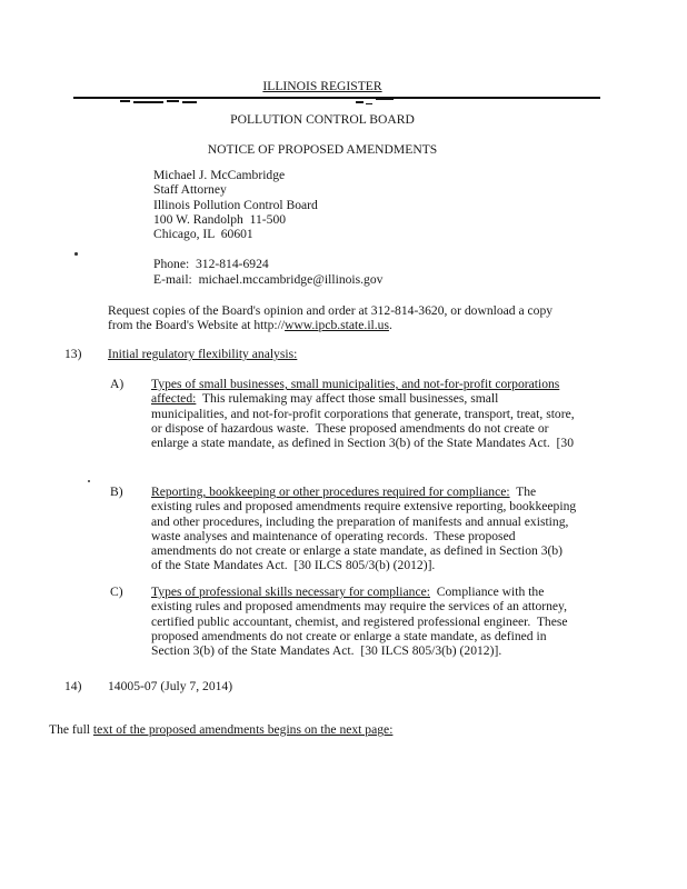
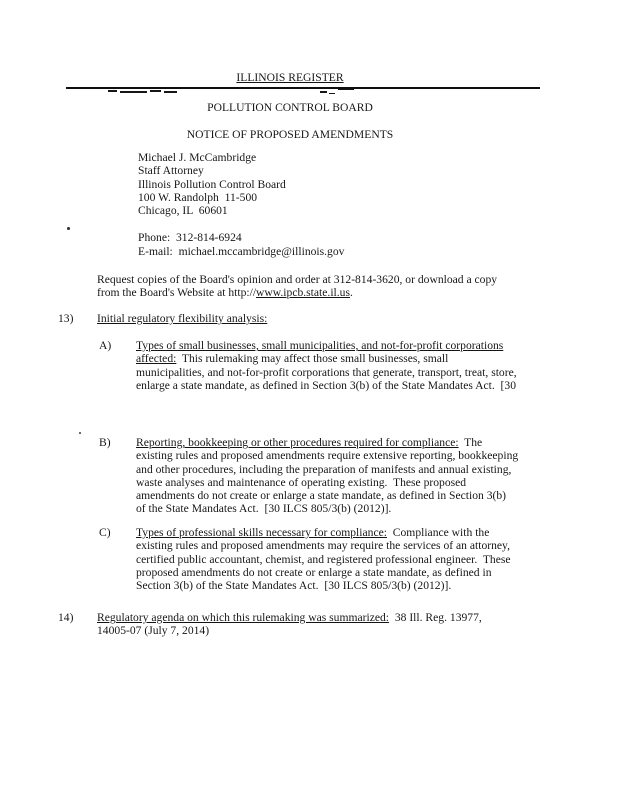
  ILLINOIS REGISTER
  POLLUTION CONTROL BOARD
  NOTICE OF PROPOSED AMENDMENTS
  Michael J. McCambridge
  Staff Attorney
  Illinois Pollution Control Board
  100 W. Randolph 11-500
  Chicago, IL 60601
  Phone: 312-814-6924
  E-mail: michael.mccambridge@illinois.gov
  Request copies of the Board's opinion and order at 312-814-3620, or download a copy
  from the Board's Website at http://www.ipcb.state.il.us.
  13)
  Initial regulatory flexibility analysis:
  A)
  Types of small businesses, small municipalities, and not-for-profit corporations
  affected: This rulemaking may affect those small businesses, small
  municipalities, and not-for-profit corporations that generate, transport, treat, store,
- or dispose of hazardous waste. These proposed amendments do not create or
  enlarge a state mandate, as defined in Section 3(b) of the State Mandates Act. [30
  B)
  Reporting, bookkeeping or other procedures required for compliance: The
  existing rules and proposed amendments require extensive reporting, bookkeeping
  and other procedures, including the preparation of manifests and annual existing,
- waste analyses and maintenance of operating records. These proposed
+ waste analyses and maintenance of operating existing. These proposed
  amendments do not create or enlarge a state mandate, as defined in Section 3(b)
  of the State Mandates Act. [30 ILCS 805/3(b) (2012)].
  C)
  Types of professional skills necessary for compliance: Compliance with the
  existing rules and proposed amendments may require the services of an attorney,
  certified public accountant, chemist, and registered professional engineer. These
  proposed amendments do not create or enlarge a state mandate, as defined in
  Section 3(b) of the State Mandates Act. [30 ILCS 805/3(b) (2012)].
  14)
+ Regulatory agenda on which this rulemaking was summarized: 38 Ill. Reg. 13977,
  14005-07 (July 7, 2014)
- The full text of the proposed amendments begins on the next page:
